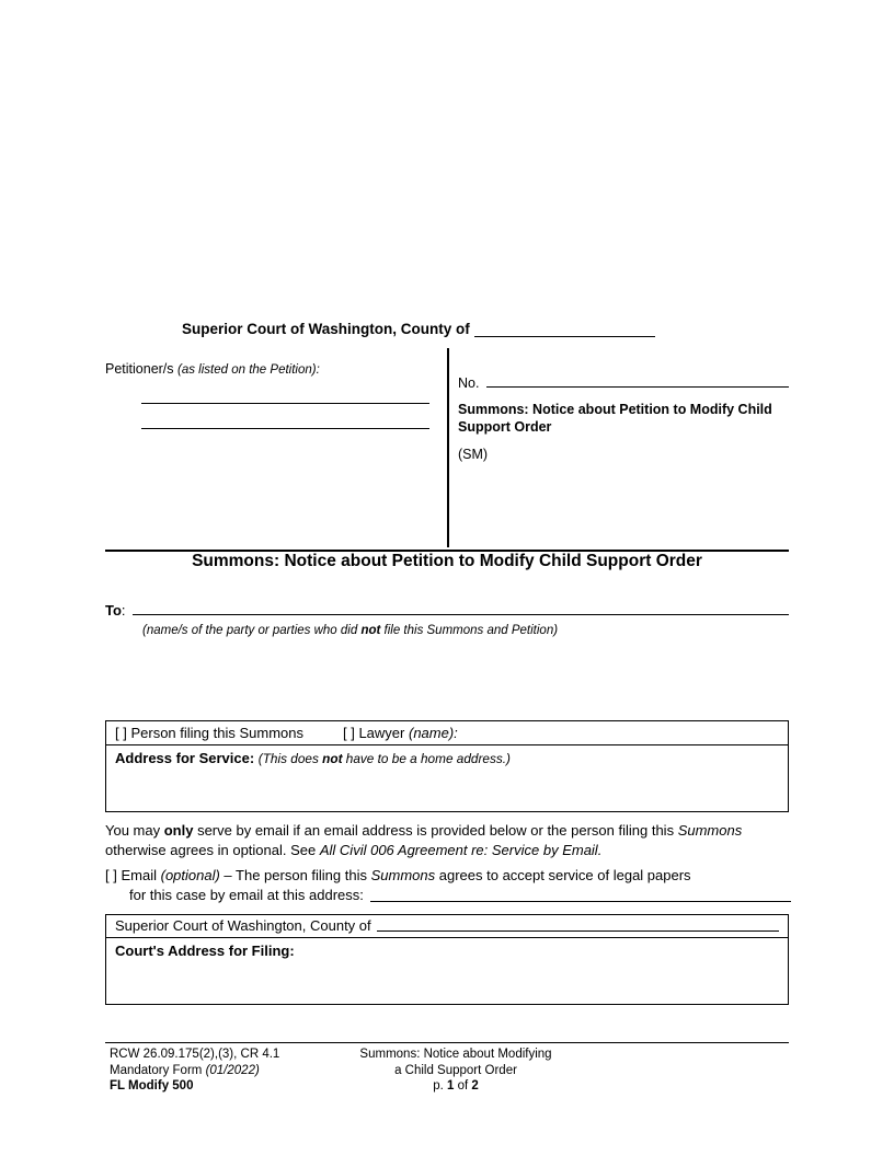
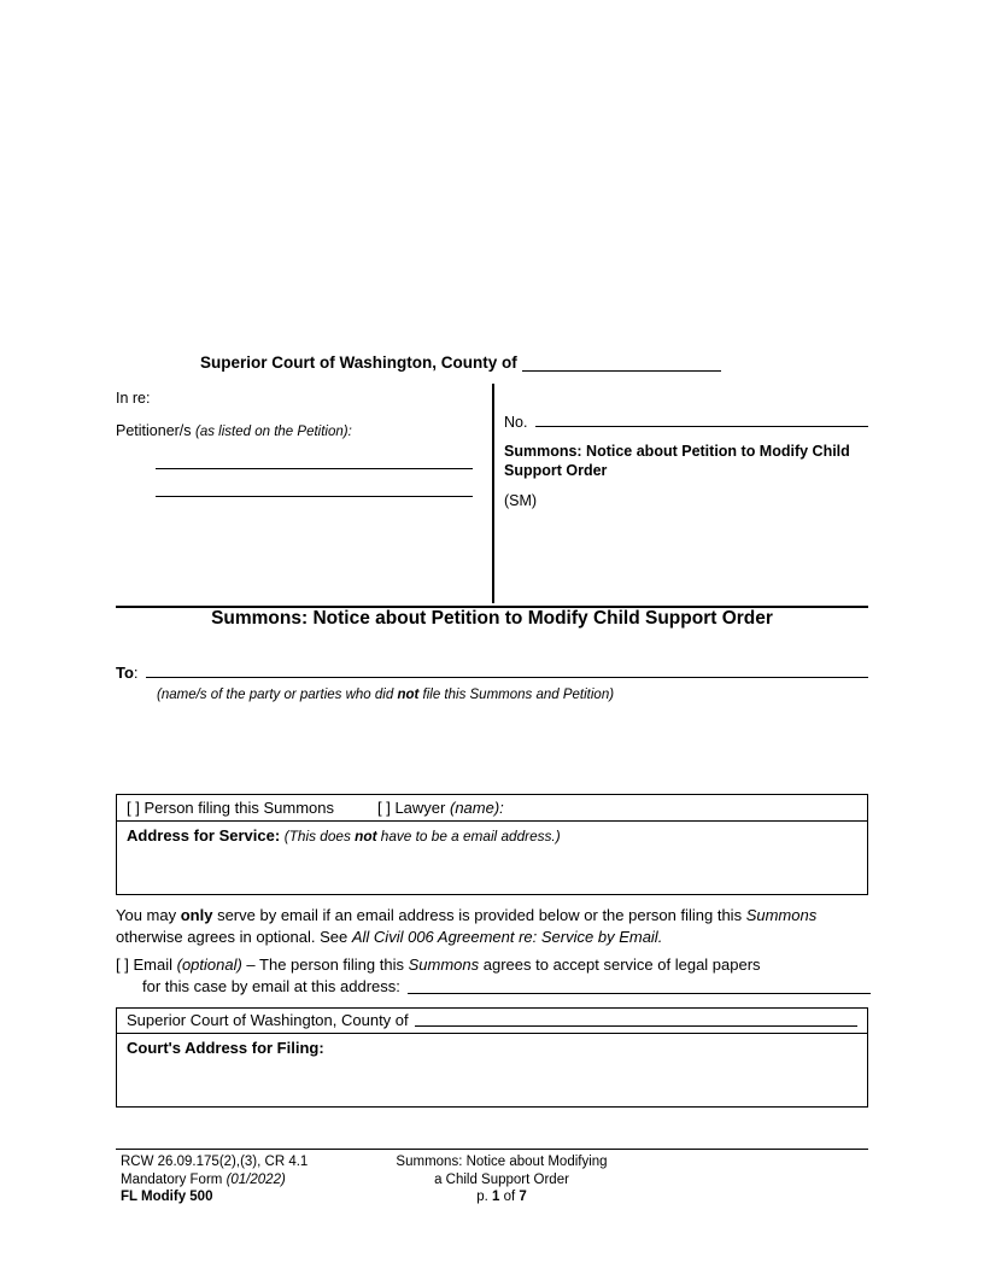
  Superior Court of Washington, County of
+ In re:
  Petitioner/s (as listed on the Petition):
  No.
  Summons: Notice about Petition to Modify Child Support Order
  (SM)
  Summons: Notice about Petition to Modify Child Support Order
  To
  :
  (name/s of the party or parties who did not file this Summons and Petition)
  [ ] Person filing this Summons [ ] Lawyer (name):
- Address for Service: (This does not have to be a home address.)
+ Address for Service: (This does not have to be a email address.)
  You may only serve by email if an email address is provided below or the person filing this Summons otherwise agrees in optional. See All Civil 006 Agreement re: Service by Email.
  [ ] Email (optional) – The person filing this Summons agrees to accept service of legal papers
  for this case by email at this address:
  Superior Court of Washington, County of
  Court's Address for Filing:
  RCW 26.09.175(2),(3), CR 4.1
  Mandatory Form (01/2022)
  FL Modify 500
  Summons: Notice about Modifying
  a Child Support Order
- p. 1 of 2
+ p. 1 of 7
